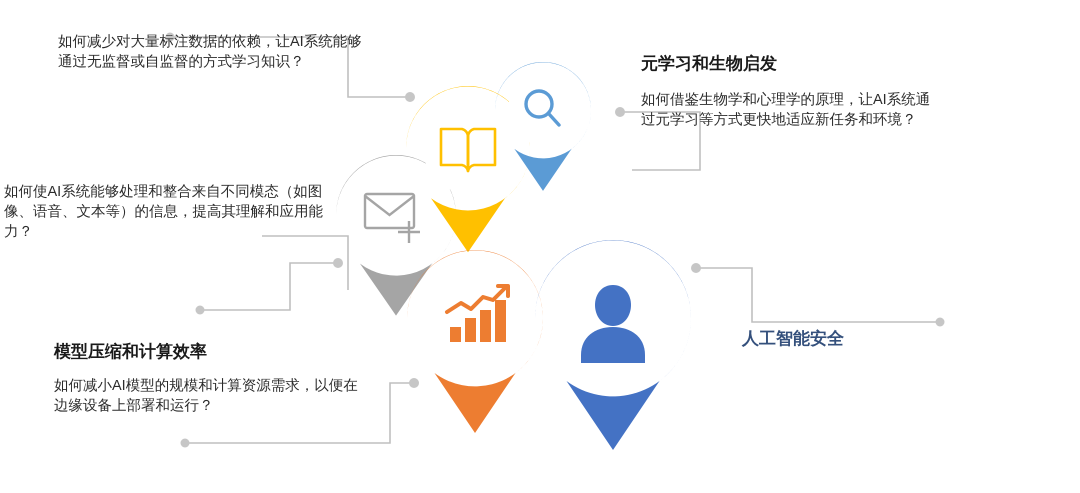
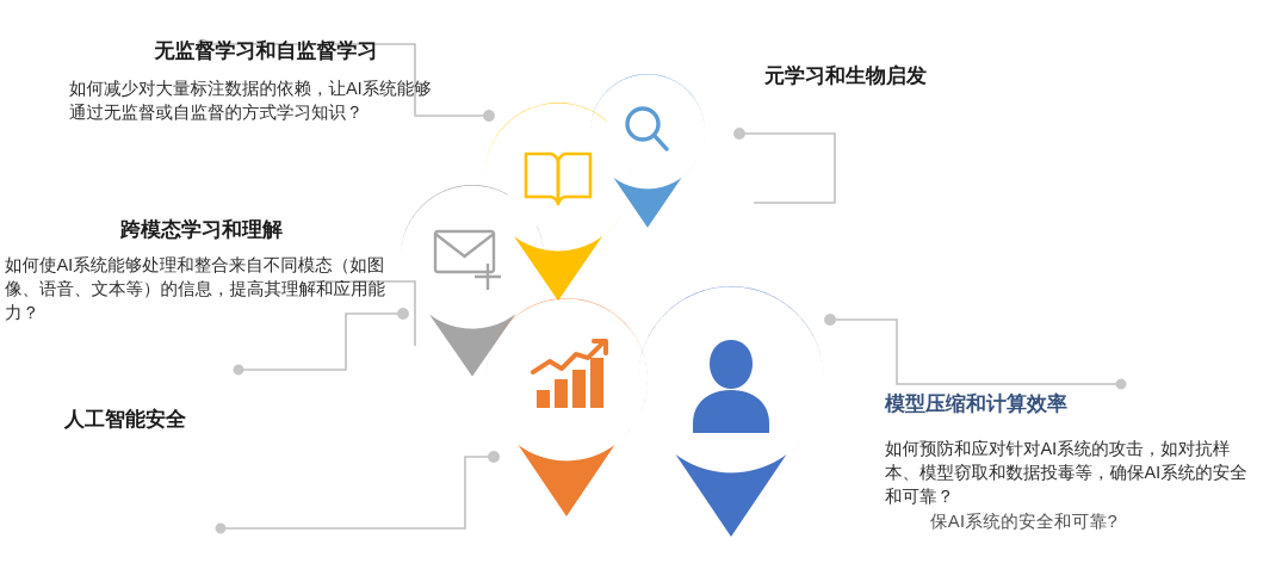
+ 无监督学习和自监督学习
  如何减少对大量标注数据的依赖，让AI系统能够通过无监督或自监督的方式学习知识？
+ 跨模态学习和理解
  如何使AI系统能够处理和整合来自不同模态（如图像、语音、文本等）的信息，提高其理解和应用能力？
- 模型压缩和计算效率
+ 人工智能安全
- 如何减小AI模型的规模和计算资源需求，以便在边缘设备上部署和运行？
  元学习和生物启发
- 如何借鉴生物学和心理学的原理，让AI系统通过元学习等方式更快地适应新任务和环境？
- 人工智能安全
+ 模型压缩和计算效率
+ 如何预防和应对针对AI系统的攻击，如对抗样本、模型窃取和数据投毒等，确保AI系统的安全和可靠？
+ 保AI系统的安全和可靠?
